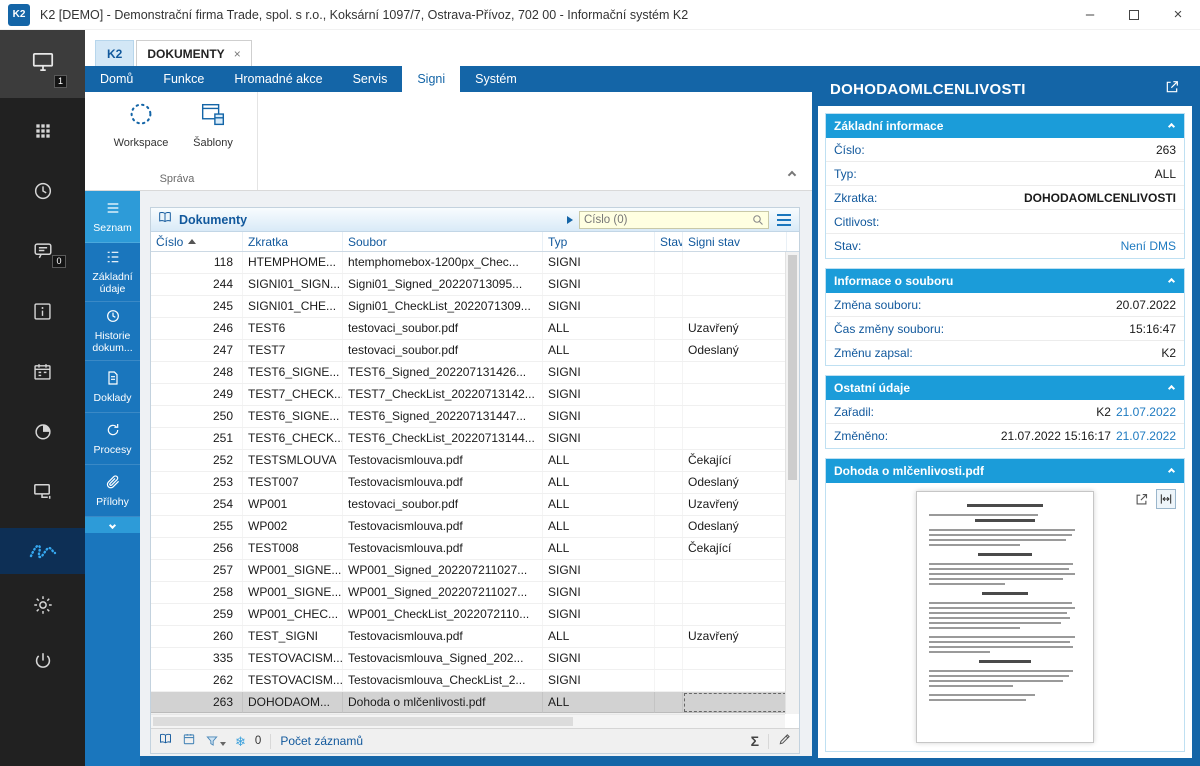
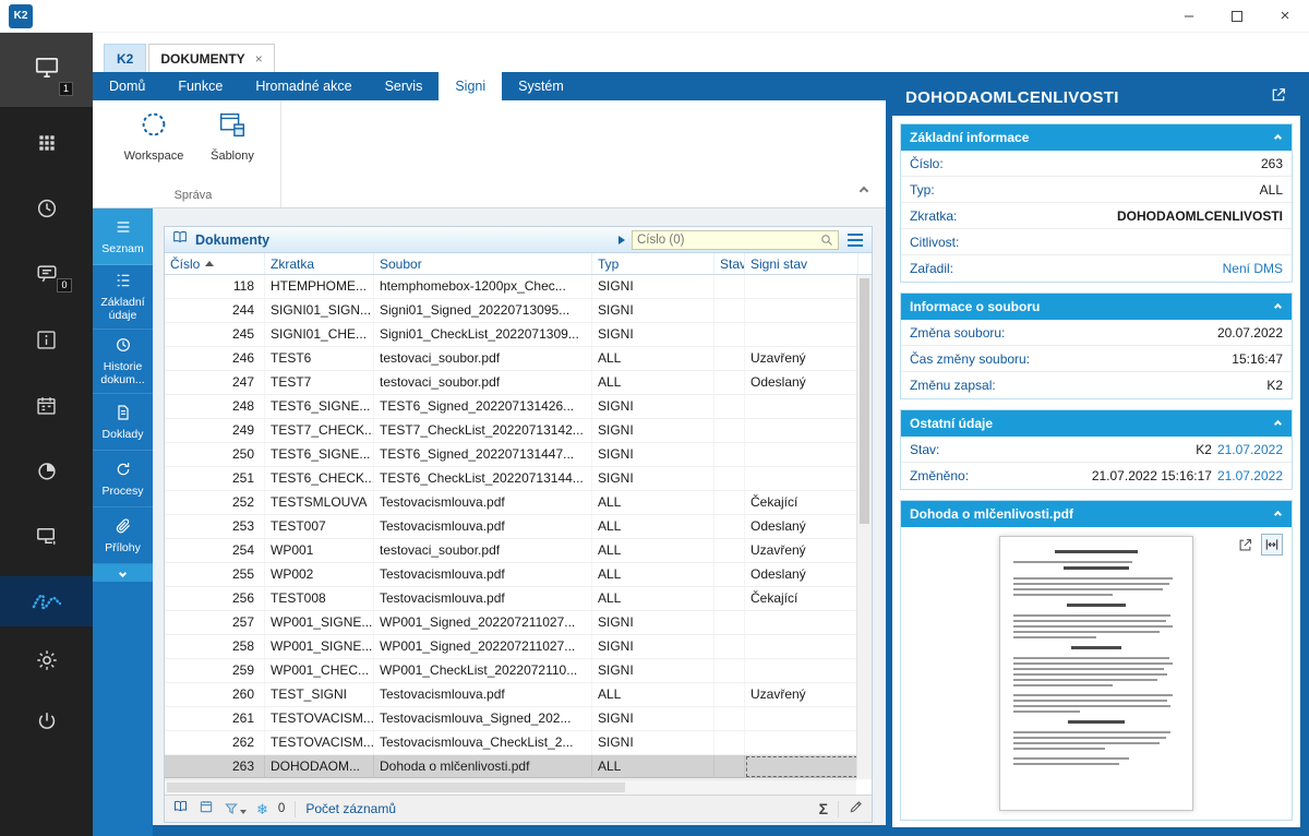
  K2
- K2 [DEMO] - Demonstrační firma Trade, spol. s r.o., Koksární 1097/7, Ostrava-Přívoz, 702 00 - Informační systém K2
  –
  ×
  1
  0
  K2
  DOKUMENTY
  ×
  Domů
  Funkce
  Hromadné akce
  Servis
  Signi
  Systém
  Workspace
  Šablony
  Správa
  Seznam
  Základní údaje
  Historie dokum...
  Doklady
  Procesy
  Přílohy
  Dokumenty
  Číslo (0)
  Číslo
  Zkratka
  Soubor
  Typ
  Stav
  Signi stav
  118
  HTEMPHOME...
  htemphomebox-1200px_Chec...
  SIGNI
  244
  SIGNI01_SIGN...
  Signi01_Signed_20220713095...
  SIGNI
  245
  SIGNI01_CHE...
  Signi01_CheckList_2022071309...
  SIGNI
  246
  TEST6
  testovaci_soubor.pdf
  ALL
  Uzavřený
  247
  TEST7
  testovaci_soubor.pdf
  ALL
  Odeslaný
  248
  TEST6_SIGNE...
  TEST6_Signed_202207131426...
  SIGNI
  249
  TEST7_CHECK...
  TEST7_CheckList_20220713142...
  SIGNI
  250
  TEST6_SIGNE...
  TEST6_Signed_202207131447...
  SIGNI
  251
  TEST6_CHECK...
  TEST6_CheckList_20220713144...
  SIGNI
  252
  TESTSMLOUVA
  Testovacismlouva.pdf
  ALL
  Čekající
  253
  TEST007
  Testovacismlouva.pdf
  ALL
  Odeslaný
  254
  WP001
  testovaci_soubor.pdf
  ALL
  Uzavřený
  255
  WP002
  Testovacismlouva.pdf
  ALL
  Odeslaný
  256
  TEST008
  Testovacismlouva.pdf
  ALL
  Čekající
  257
  WP001_SIGNE...
  WP001_Signed_202207211027...
  SIGNI
  258
  WP001_SIGNE...
  WP001_Signed_202207211027...
  SIGNI
  259
  WP001_CHEC...
  WP001_CheckList_2022072110...
  SIGNI
  260
  TEST_SIGNI
  Testovacismlouva.pdf
  ALL
  Uzavřený
- 335
+ 261
  TESTOVACISM...
  Testovacismlouva_Signed_202...
  SIGNI
  262
  TESTOVACISM...
  Testovacismlouva_CheckList_2...
  SIGNI
  263
  DOHODAOM...
  Dohoda o mlčenlivosti.pdf
  ALL
  ❄
  0
  Počet záznamů
  Σ
  DOHODAOMLCENLIVOSTI
  Základní informace
  Číslo:
  263
  Typ:
  ALL
  Zkratka:
  DOHODAOMLCENLIVOSTI
  Citlivost:
- Stav:
+ Zařadil:
  Není DMS
  Informace o souboru
  Změna souboru:
  20.07.2022
  Čas změny souboru:
  15:16:47
  Změnu zapsal:
  K2
  Ostatní údaje
- Zařadil:
+ Stav:
  K2 21.07.2022
  Změněno:
  21.07.2022 15:16:17 21.07.2022
  Dohoda o mlčenlivosti.pdf
